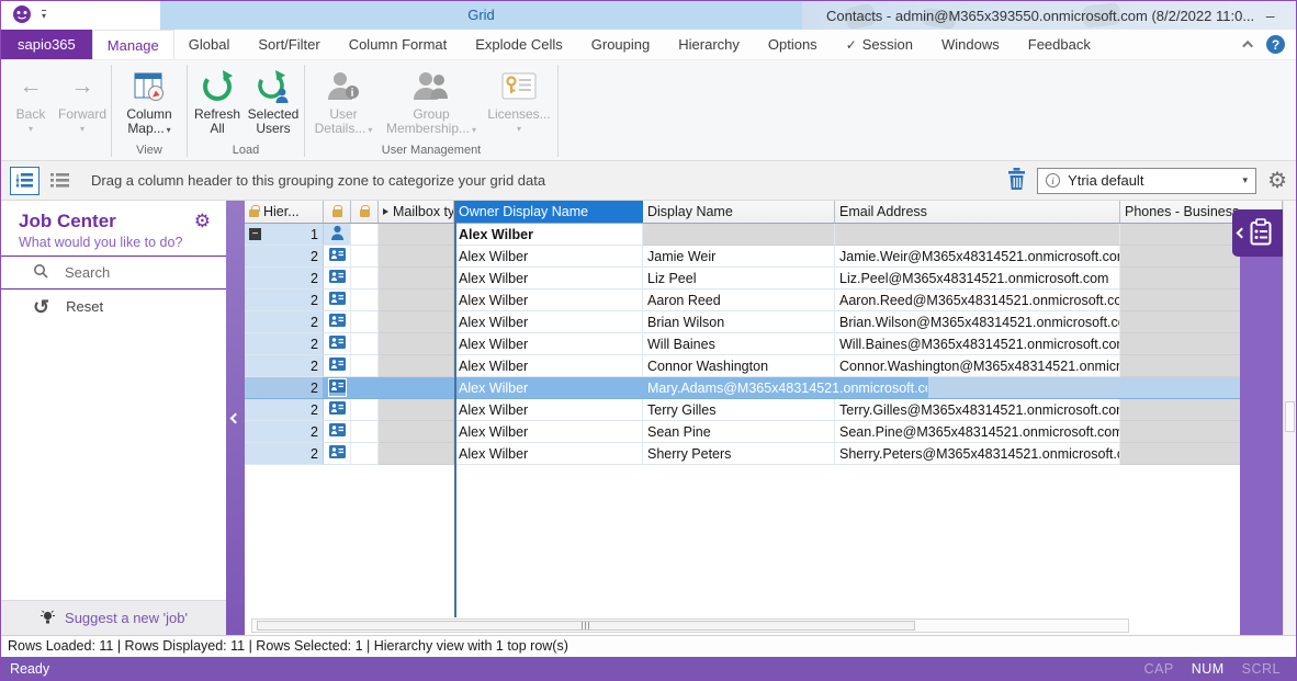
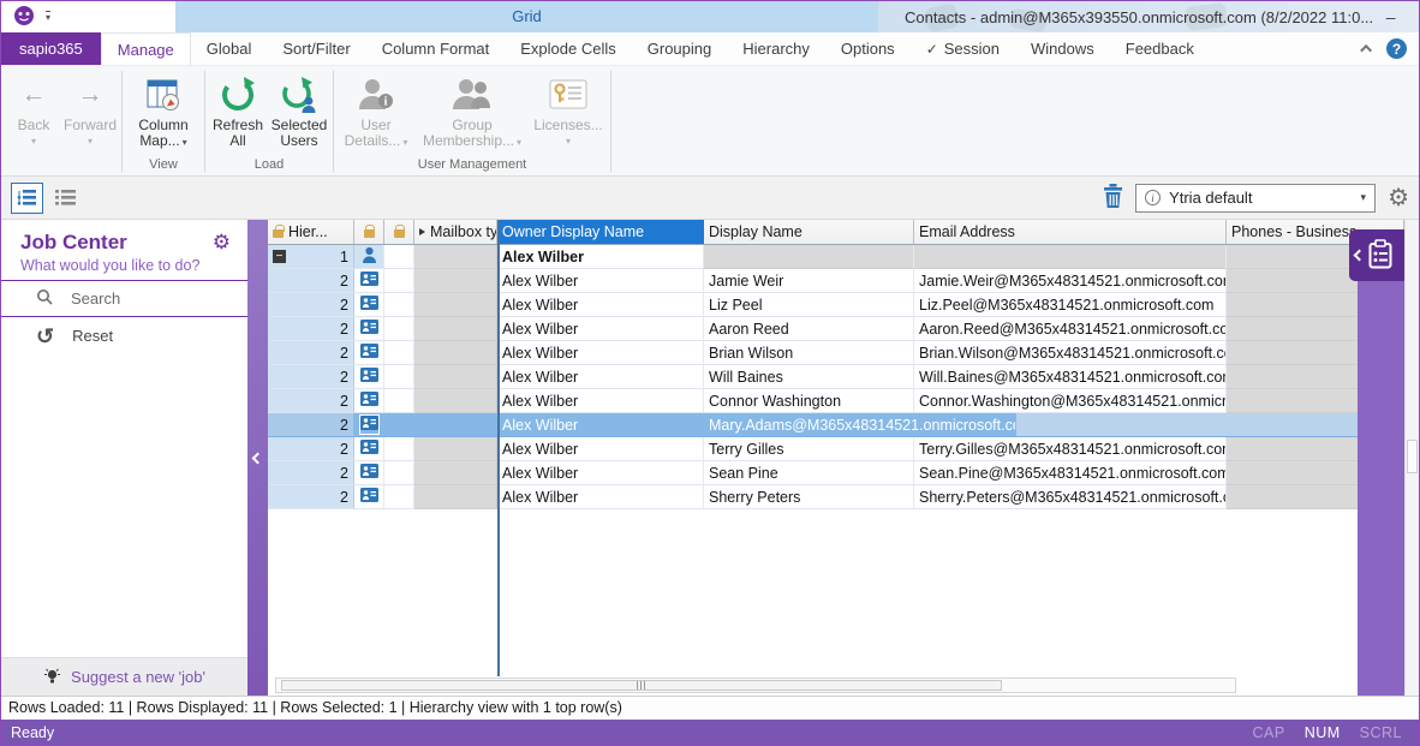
  ▾
  Grid
  Contacts - admin@M365x393550.onmicrosoft.com (8/2/2022 11:0...
  –
  sapio365
  Manage
  Global
  Sort/Filter
  Column Format
  Explode Cells
  Grouping
  Hierarchy
  Options
  ✓
  Session
  Windows
  Feedback
  ?
  ←
  Back
  ▾
  →
  Forward
  ▾
  Column
  Map... ▾
  View
  Refresh
  All
  Selected
  Users
  Load
  i
  User
  Details... ▾
  Group
  Membership... ▾
  Licenses...
  ▾
  User Management
- Drag a column header to this grouping zone to categorize your grid data
  i
  Ytria default
  ▾
  ⚙
  Job Center
  ⚙
  What would you like to do?
  Search
  ↺
  Reset
  Suggest a new 'job'
  Hier...
  Mailbox ty
  Owner Display Name
  Display Name
  Email Address
  Phones - Busines
  −
  1
  Alex Wilber
  2
  Alex Wilber
  Jamie Weir
  Jamie.Weir@M365x48314521.onmicrosoft.co
  2
  Alex Wilber
  Liz Peel
  Liz.Peel@M365x48314521.onmicrosoft.com
  2
  Alex Wilber
  Aaron Reed
  Aaron.Reed@M365x48314521.onmicrosoft.co
  2
  Alex Wilber
  Brian Wilson
  Brian.Wilson@M365x48314521.onmicrosoft.c
  2
  Alex Wilber
  Will Baines
  Will.Baines@M365x48314521.onmicrosoft.co
  2
  Alex Wilber
  Connor Washington
  Connor.Washington@M365x48314521.onmicr
  2
  Alex Wilber
  Mary.Adams@M365x48314521.onmicrosoft.c
  2
  Alex Wilber
  Terry Gilles
  Terry.Gilles@M365x48314521.onmicrosoft.co
  2
  Alex Wilber
  Sean Pine
  Sean.Pine@M365x48314521.onmicrosoft.com
  2
  Alex Wilber
  Sherry Peters
  Sherry.Peters@M365x48314521.onmicrosoft.
  Rows Loaded: 11 | Rows Displayed: 11 | Rows Selected: 1 | Hierarchy view with 1 top row(s)
  Ready
  CAP
  NUM
  SCRL
